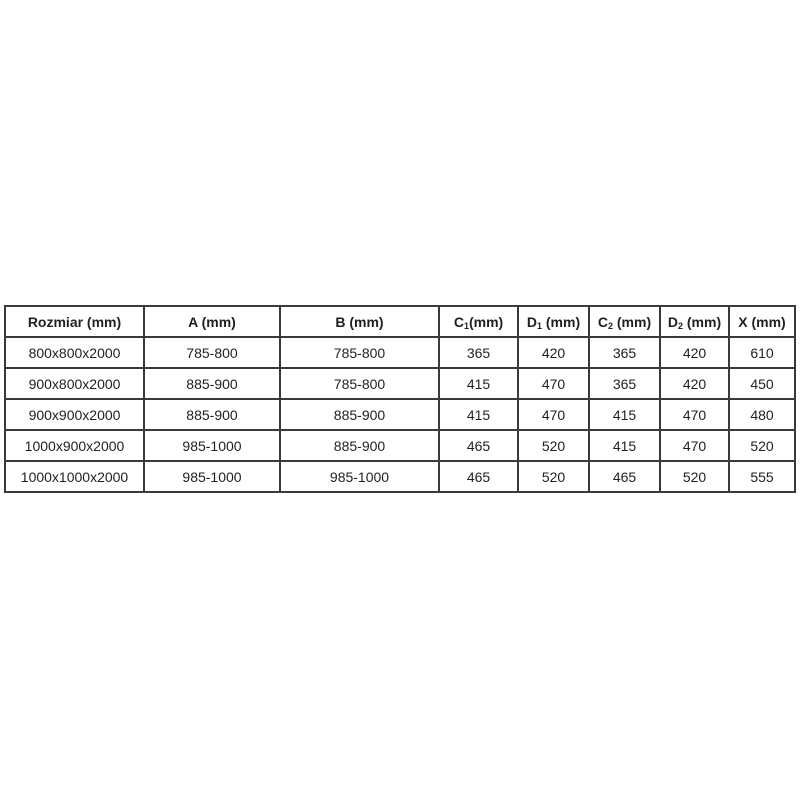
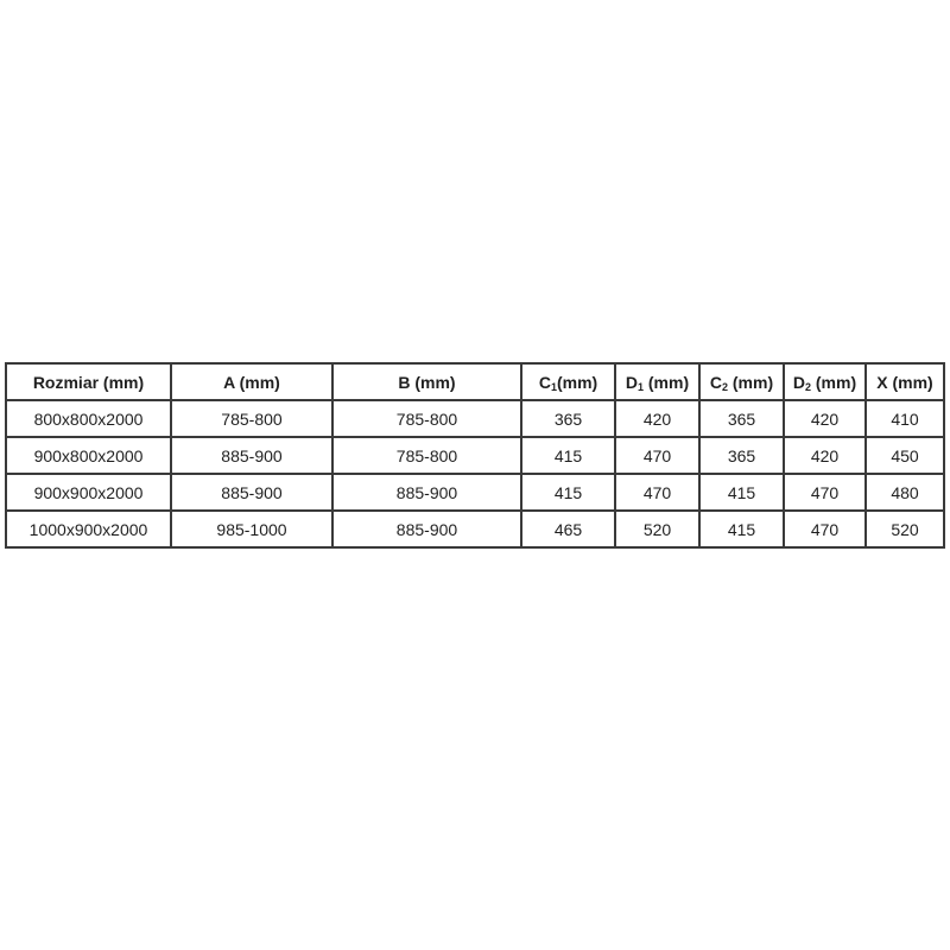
  Rozmiar (mm)	A (mm)	B (mm)	C1(mm)	D1 (mm)	C2 (mm)	D2 (mm)	X (mm)
- 800x800x2000	785-800	785-800	365	420	365	420	610
+ 800x800x2000	785-800	785-800	365	420	365	420	410
  900x800x2000	885-900	785-800	415	470	365	420	450
  900x900x2000	885-900	885-900	415	470	415	470	480
  1000x900x2000	985-1000	885-900	465	520	415	470	520
- 1000x1000x2000	985-1000	985-1000	465	520	465	520	555
